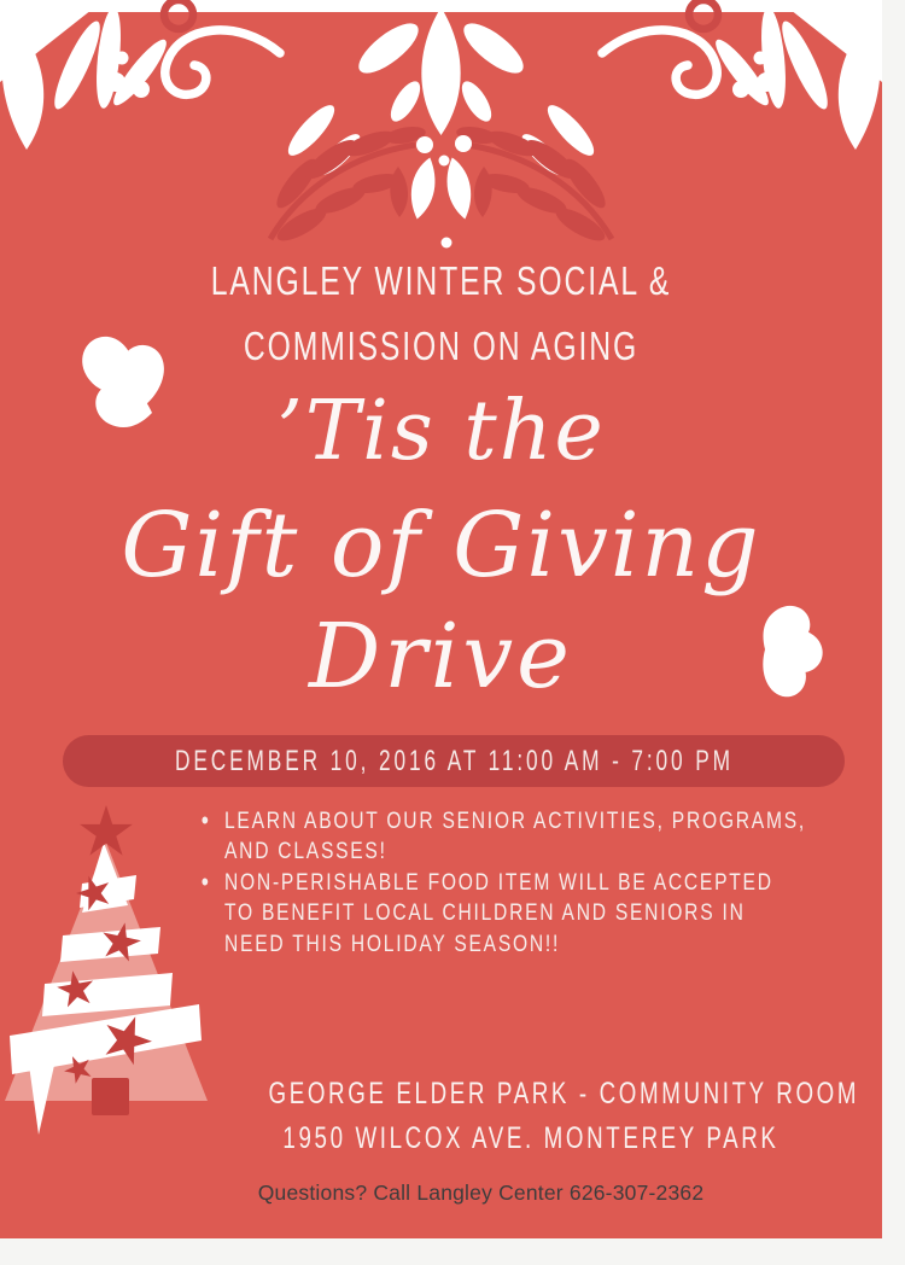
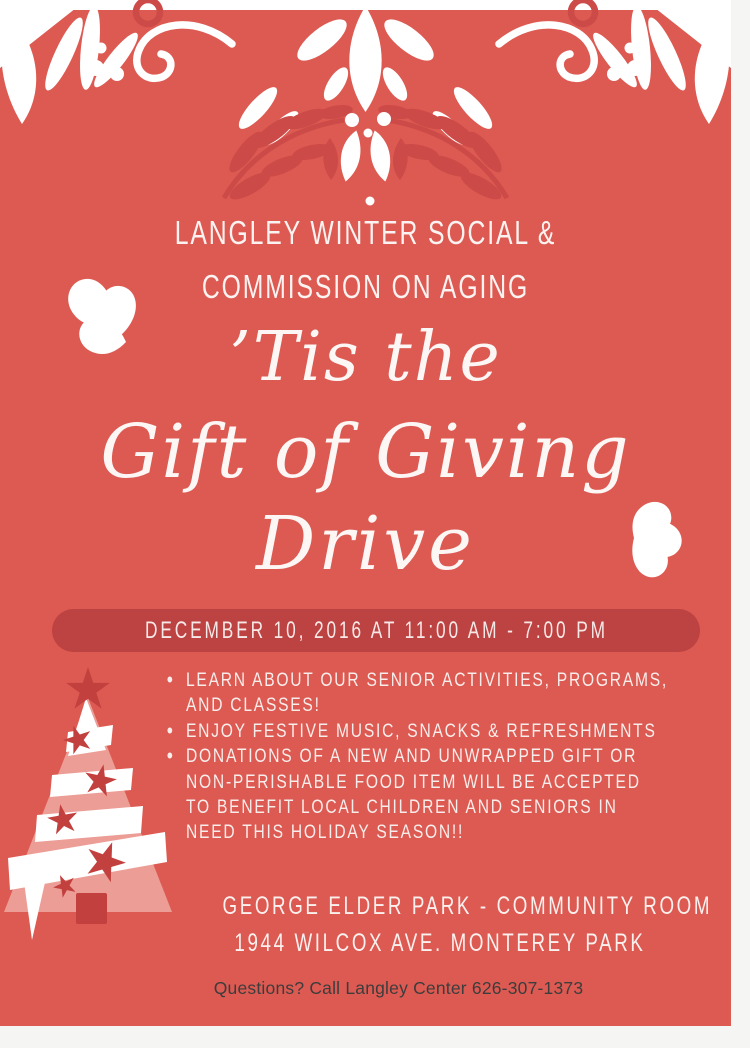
  LANGLEY WINTER SOCIAL &
  COMMISSION ON AGING
  ’Tis the
  Gift of Giving
  Drive
  DECEMBER 10, 2016 AT 11:00 AM - 7:00 PM
  LEARN ABOUT OUR SENIOR ACTIVITIES, PROGRAMS,
  AND CLASSES!
+ ENJOY FESTIVE MUSIC, SNACKS & REFRESHMENTS
+ DONATIONS OF A NEW AND UNWRAPPED GIFT OR
  NON-PERISHABLE FOOD ITEM WILL BE ACCEPTED
  TO BENEFIT LOCAL CHILDREN AND SENIORS IN
  NEED THIS HOLIDAY SEASON!!
  GEORGE ELDER PARK - COMMUNITY ROOM
- 1950 WILCOX AVE. MONTEREY PARK
+ 1944 WILCOX AVE. MONTEREY PARK
- Questions? Call Langley Center 626-307-2362
+ Questions? Call Langley Center 626-307-1373
